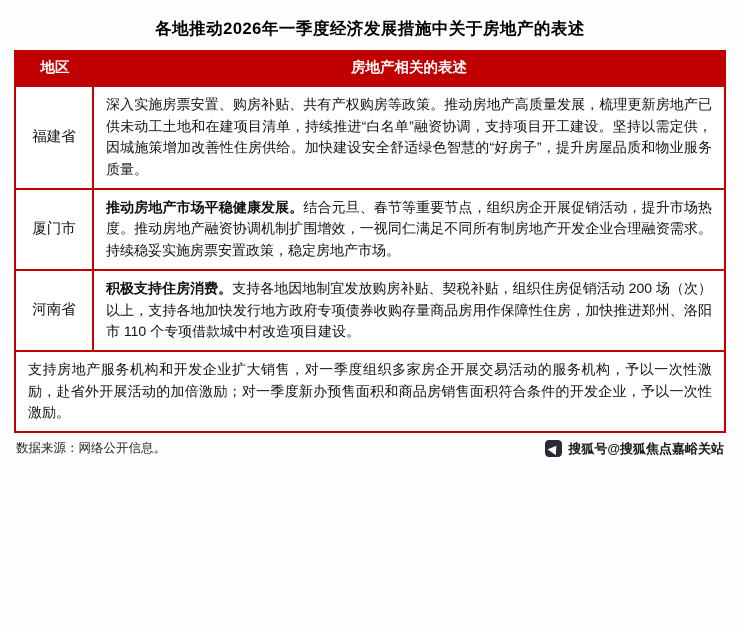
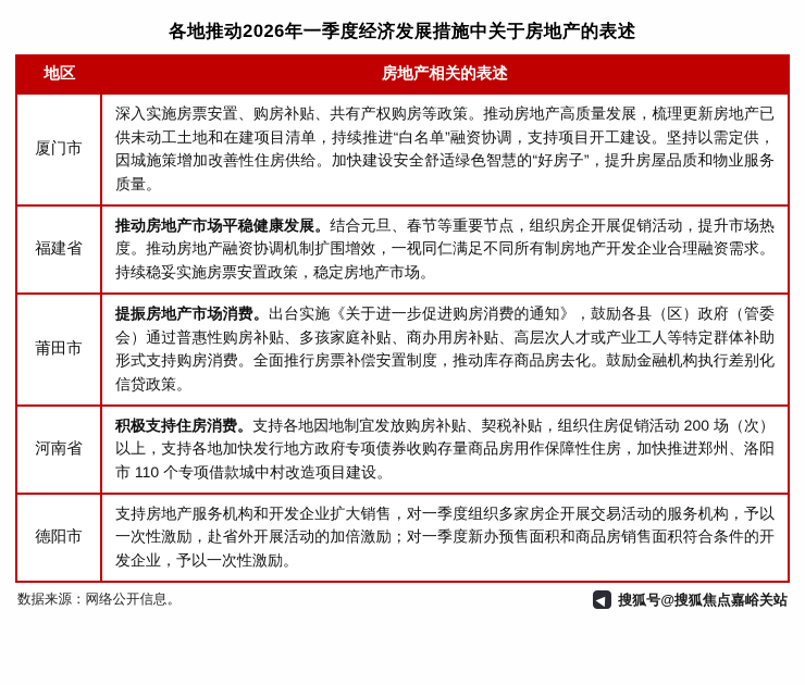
  各地推动2026年一季度经济发展措施中关于房地产的表述
  地区
  房地产相关的表述
- 福建省
+ 厦门市
  深入实施房票安置、购房补贴、共有产权购房等政策。推动房地产高质量发展，梳理更新房地产已供未动工土地和在建项目清单，持续推进“白名单”融资协调，支持项目开工建设。坚持以需定供，因城施策增加改善性住房供给。加快建设安全舒适绿色智慧的“好房子”，提升房屋品质和物业服务质量。
- 厦门市
+ 福建省
  推动房地产市场平稳健康发展。结合元旦、春节等重要节点，组织房企开展促销活动，提升市场热度。推动房地产融资协调机制扩围增效，一视同仁满足不同所有制房地产开发企业合理融资需求。持续稳妥实施房票安置政策，稳定房地产市场。
+ 莆田市
+ 提振房地产市场消费。出台实施《关于进一步促进购房消费的通知》，鼓励各县（区）政府（管委会）通过普惠性购房补贴、多孩家庭补贴、商办用房补贴、高层次人才或产业工人等特定群体补助形式支持购房消费。全面推行房票补偿安置制度，推动库存商品房去化。鼓励金融机构执行差别化信贷政策。
  河南省
  积极支持住房消费。支持各地因地制宜发放购房补贴、契税补贴，组织住房促销活动 200 场（次）以上，支持各地加快发行地方政府专项债券收购存量商品房用作保障性住房，加快推进郑州、洛阳市 110 个专项借款城中村改造项目建设。
+ 德阳市
  支持房地产服务机构和开发企业扩大销售，对一季度组织多家房企开展交易活动的服务机构，予以一次性激励，赴省外开展活动的加倍激励；对一季度新办预售面积和商品房销售面积符合条件的开发企业，予以一次性激励。
  数据来源：网络公开信息。
  搜狐号@搜狐焦点嘉峪关站
